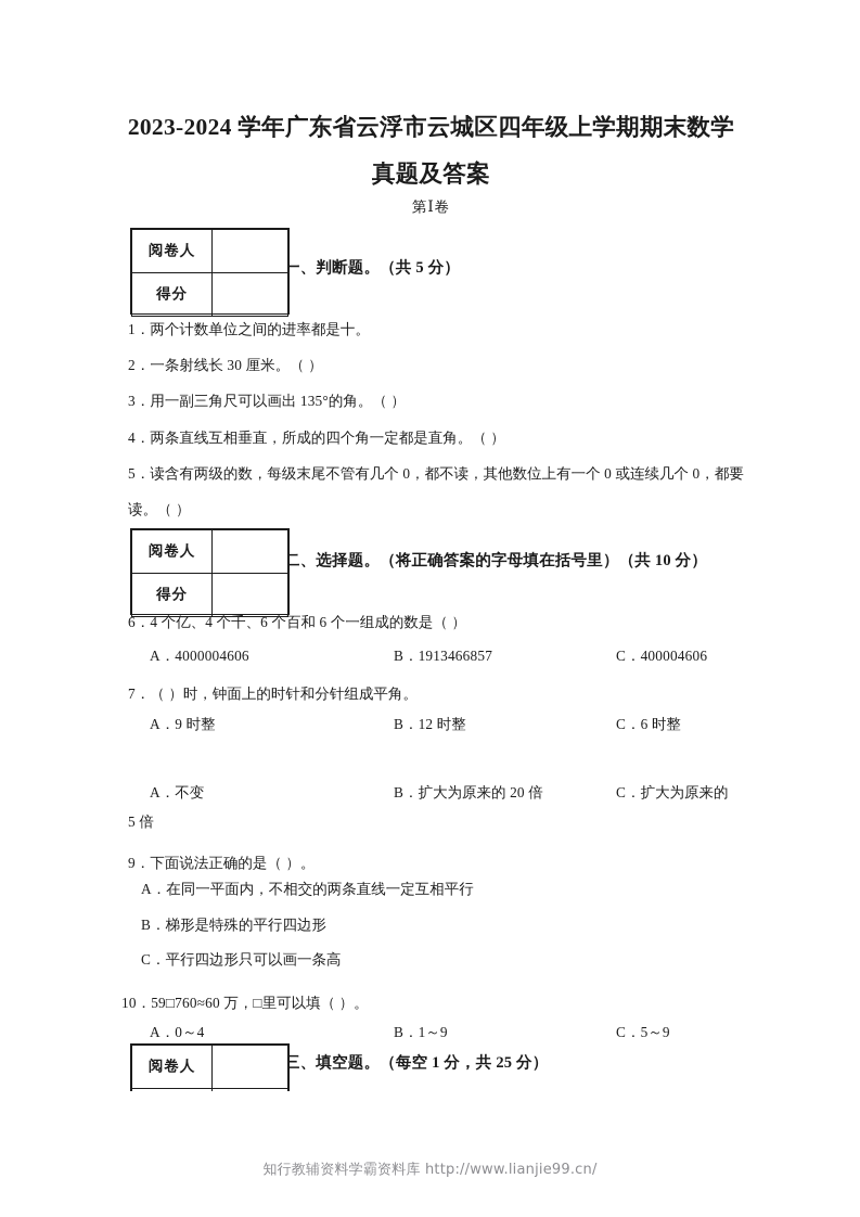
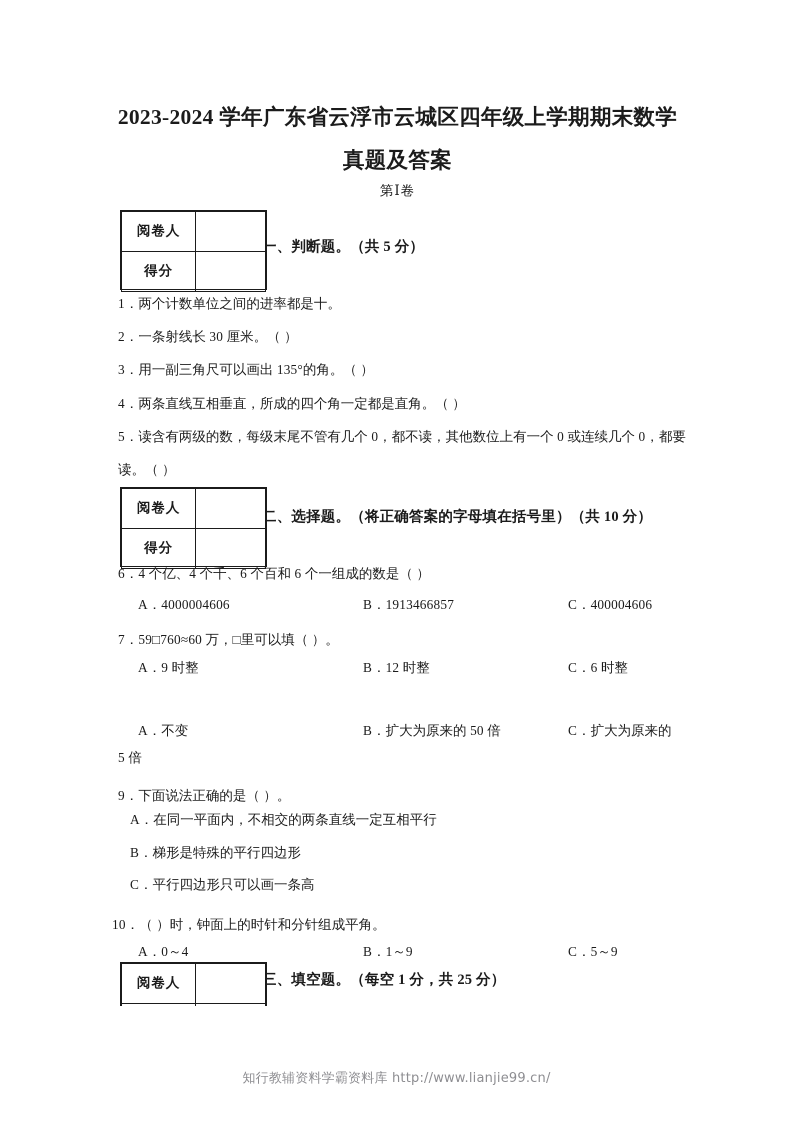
  2023-2024 学年广东省云浮市云城区四年级上学期期末数学
  真题及答案
  第Ⅰ卷
  阅卷人
  得分
  一、判断题。（共 5 分）
  1．两个计数单位之间的进率都是十。
  2．一条射线长 30 厘米。（ ）
  3．用一副三角尺可以画出 135°的角。（ ）
  4．两条直线互相垂直，所成的四个角一定都是直角。（ ）
  5．读含有两级的数，每级末尾不管有几个 0，都不读，其他数位上有一个 0 或连续几个 0，都要读。（ ）
  阅卷人
  得分
  二、选择题。（将正确答案的字母填在括号里）（共 10 分）
  6．4 个亿、4 个千、6 个百和 6 个一组成的数是（ ）
  A．4000004606
  B．1913466857
  C．400004606
- 7．（ ）时，钟面上的时针和分针组成平角。
+ 7．59□760≈60 万，□里可以填（ ）。
  A．9 时整
  B．12 时整
  C．6 时整
  A．不变
- B．扩大为原来的 20 倍
+ B．扩大为原来的 50 倍
  C．扩大为原来的
  5 倍
  9．下面说法正确的是（ ）。
  A．在同一平面内，不相交的两条直线一定互相平行
  B．梯形是特殊的平行四边形
  C．平行四边形只可以画一条高
- 10．59□760≈60 万，□里可以填（ ）。
+ 10．（ ）时，钟面上的时针和分针组成平角。
  A．0～4
  B．1～9
  C．5～9
  阅卷人
  三、填空题。（每空 1 分，共 25 分）
  知行教辅资料学霸资料库 http://www.lianjie99.cn/
